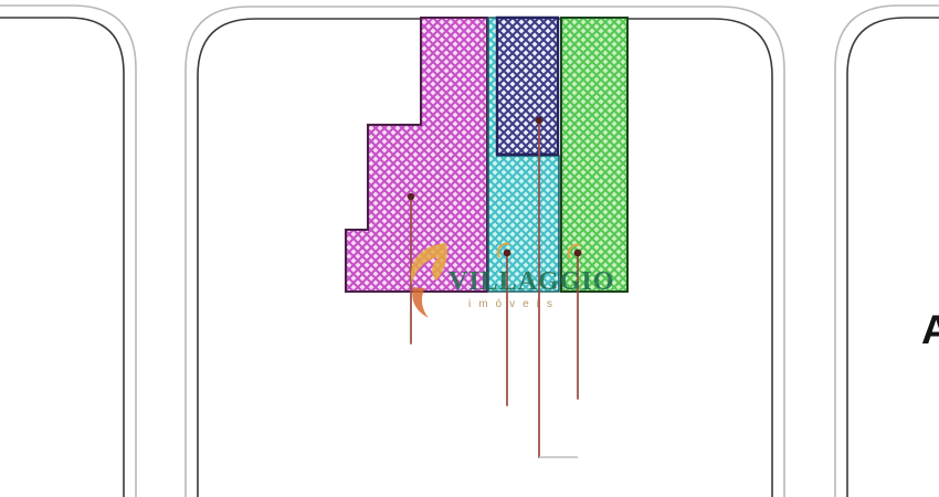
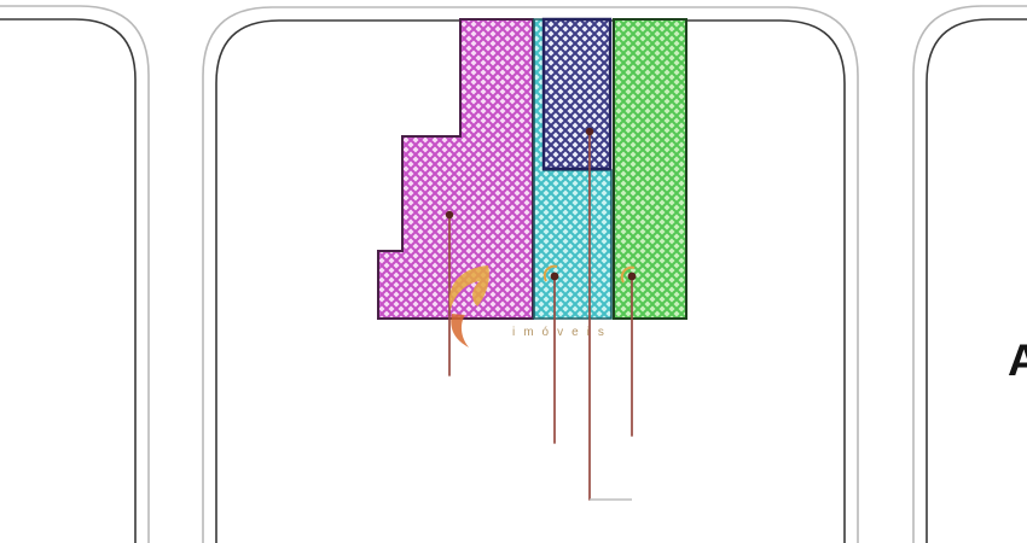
- VILLAGGIO
  imóveis
  A
